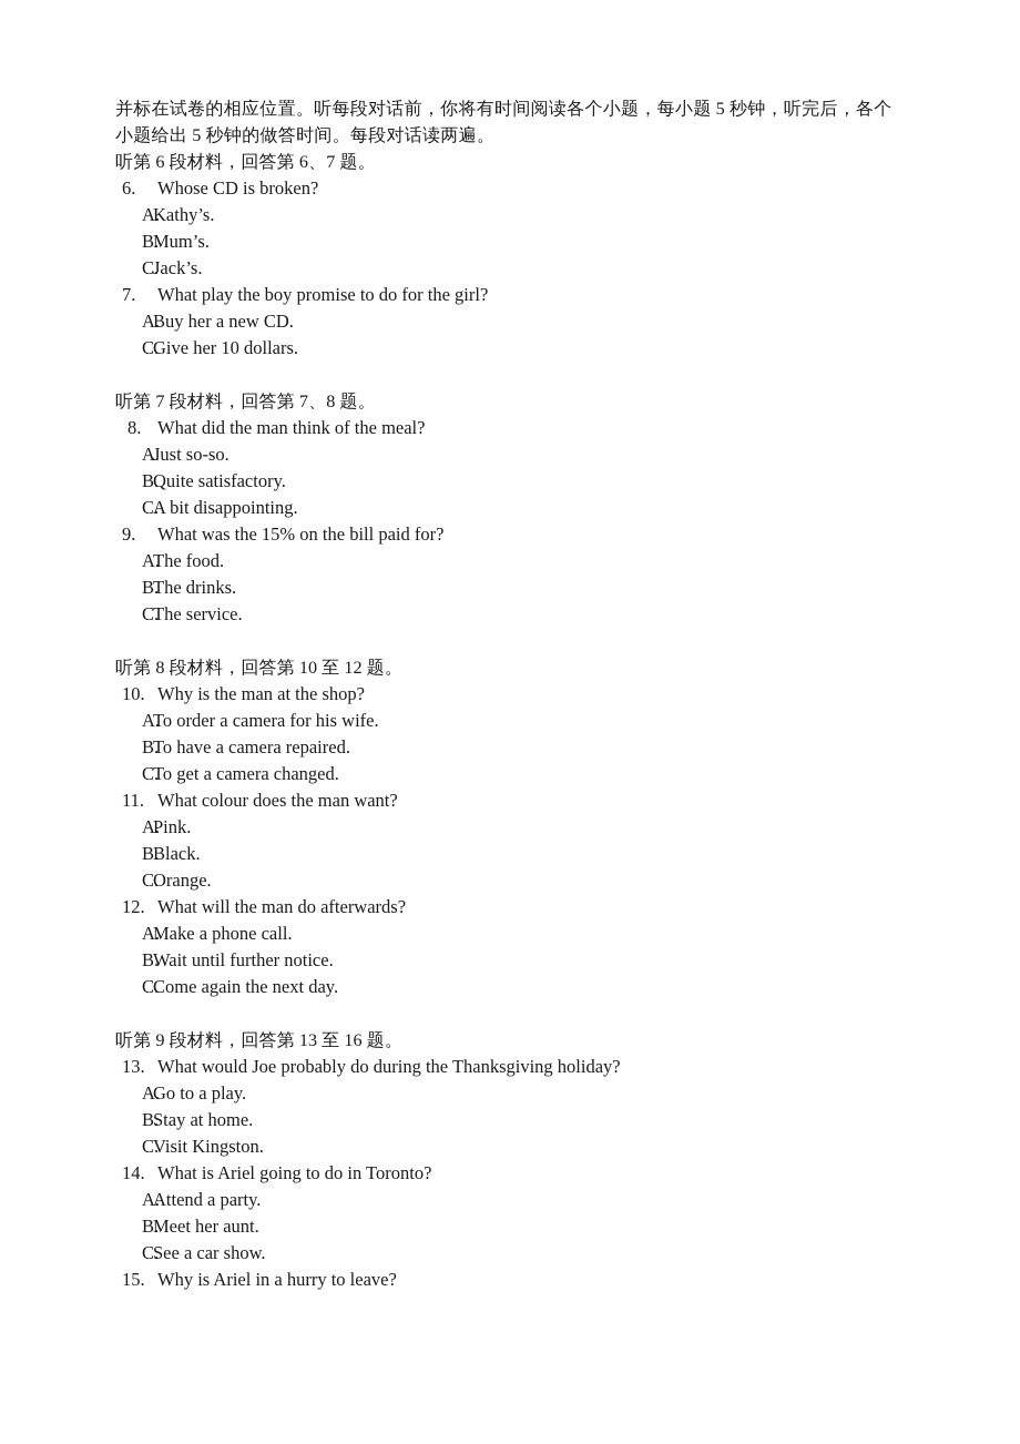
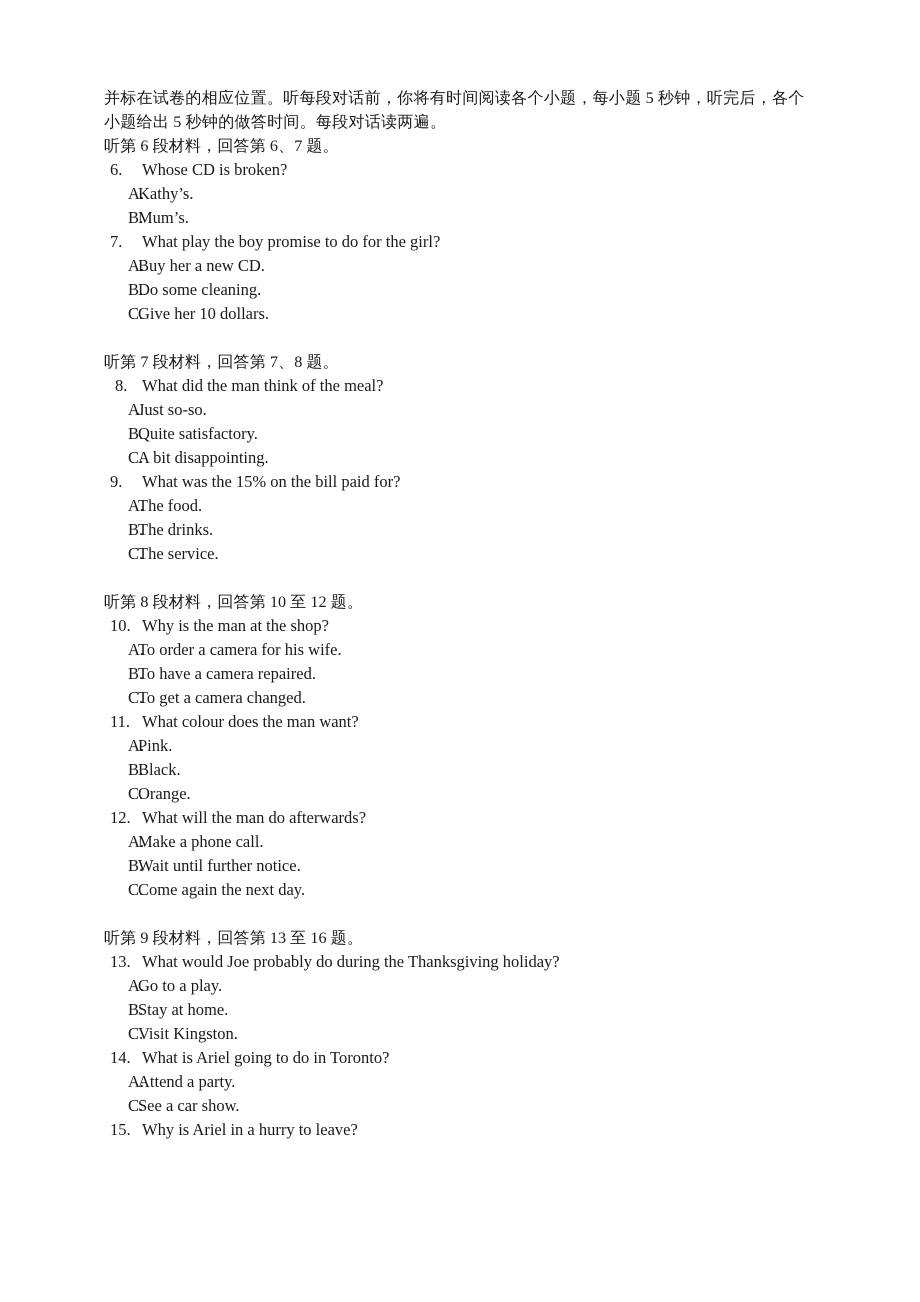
  并标在试卷的相应位置。听每段对话前，你将有时间阅读各个小题，每小题 5 秒钟，听完后，各个
  小题给出 5 秒钟的做答时间。每段对话读两遍。
  听第 6 段材料，回答第 6、7 题。
  6. Whose CD is broken?
  A.Kathy’s.
  B.Mum’s.
- C.Jack’s.
  7. What play the boy promise to do for the girl?
  A.Buy her a new CD.
+ B.Do some cleaning.
  C.Give her 10 dollars.
  听第 7 段材料，回答第 7、8 题。
  8. What did the man think of the meal?
  A.Just so-so.
  B.Quite satisfactory.
  C.A bit disappointing.
  9. What was the 15% on the bill paid for?
  A.The food.
  B.The drinks.
  C.The service.
  听第 8 段材料，回答第 10 至 12 题。
  10. Why is the man at the shop?
  A.To order a camera for his wife.
  B.To have a camera repaired.
  C.To get a camera changed.
  11. What colour does the man want?
  A.Pink.
  B.Black.
  C.Orange.
  12. What will the man do afterwards?
  A.Make a phone call.
  B.Wait until further notice.
  C.Come again the next day.
  听第 9 段材料，回答第 13 至 16 题。
  13. What would Joe probably do during the Thanksgiving holiday?
  A.Go to a play.
  B.Stay at home.
  C.Visit Kingston.
  14. What is Ariel going to do in Toronto?
  A.Attend a party.
- B.Meet her aunt.
  C.See a car show.
  15. Why is Ariel in a hurry to leave?
